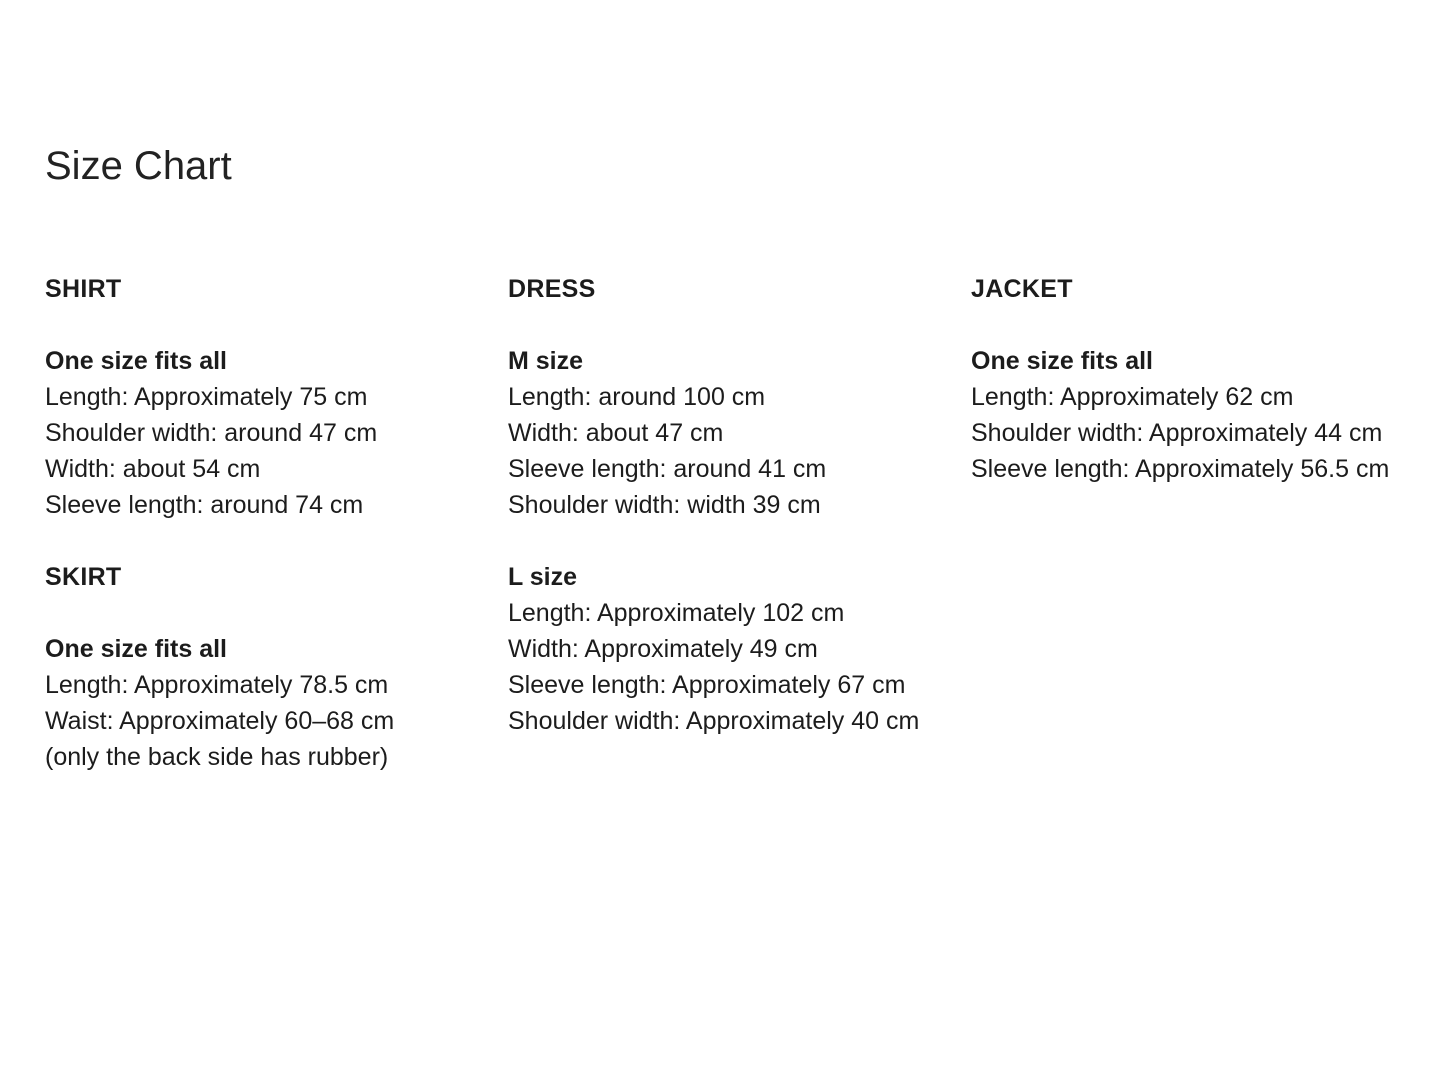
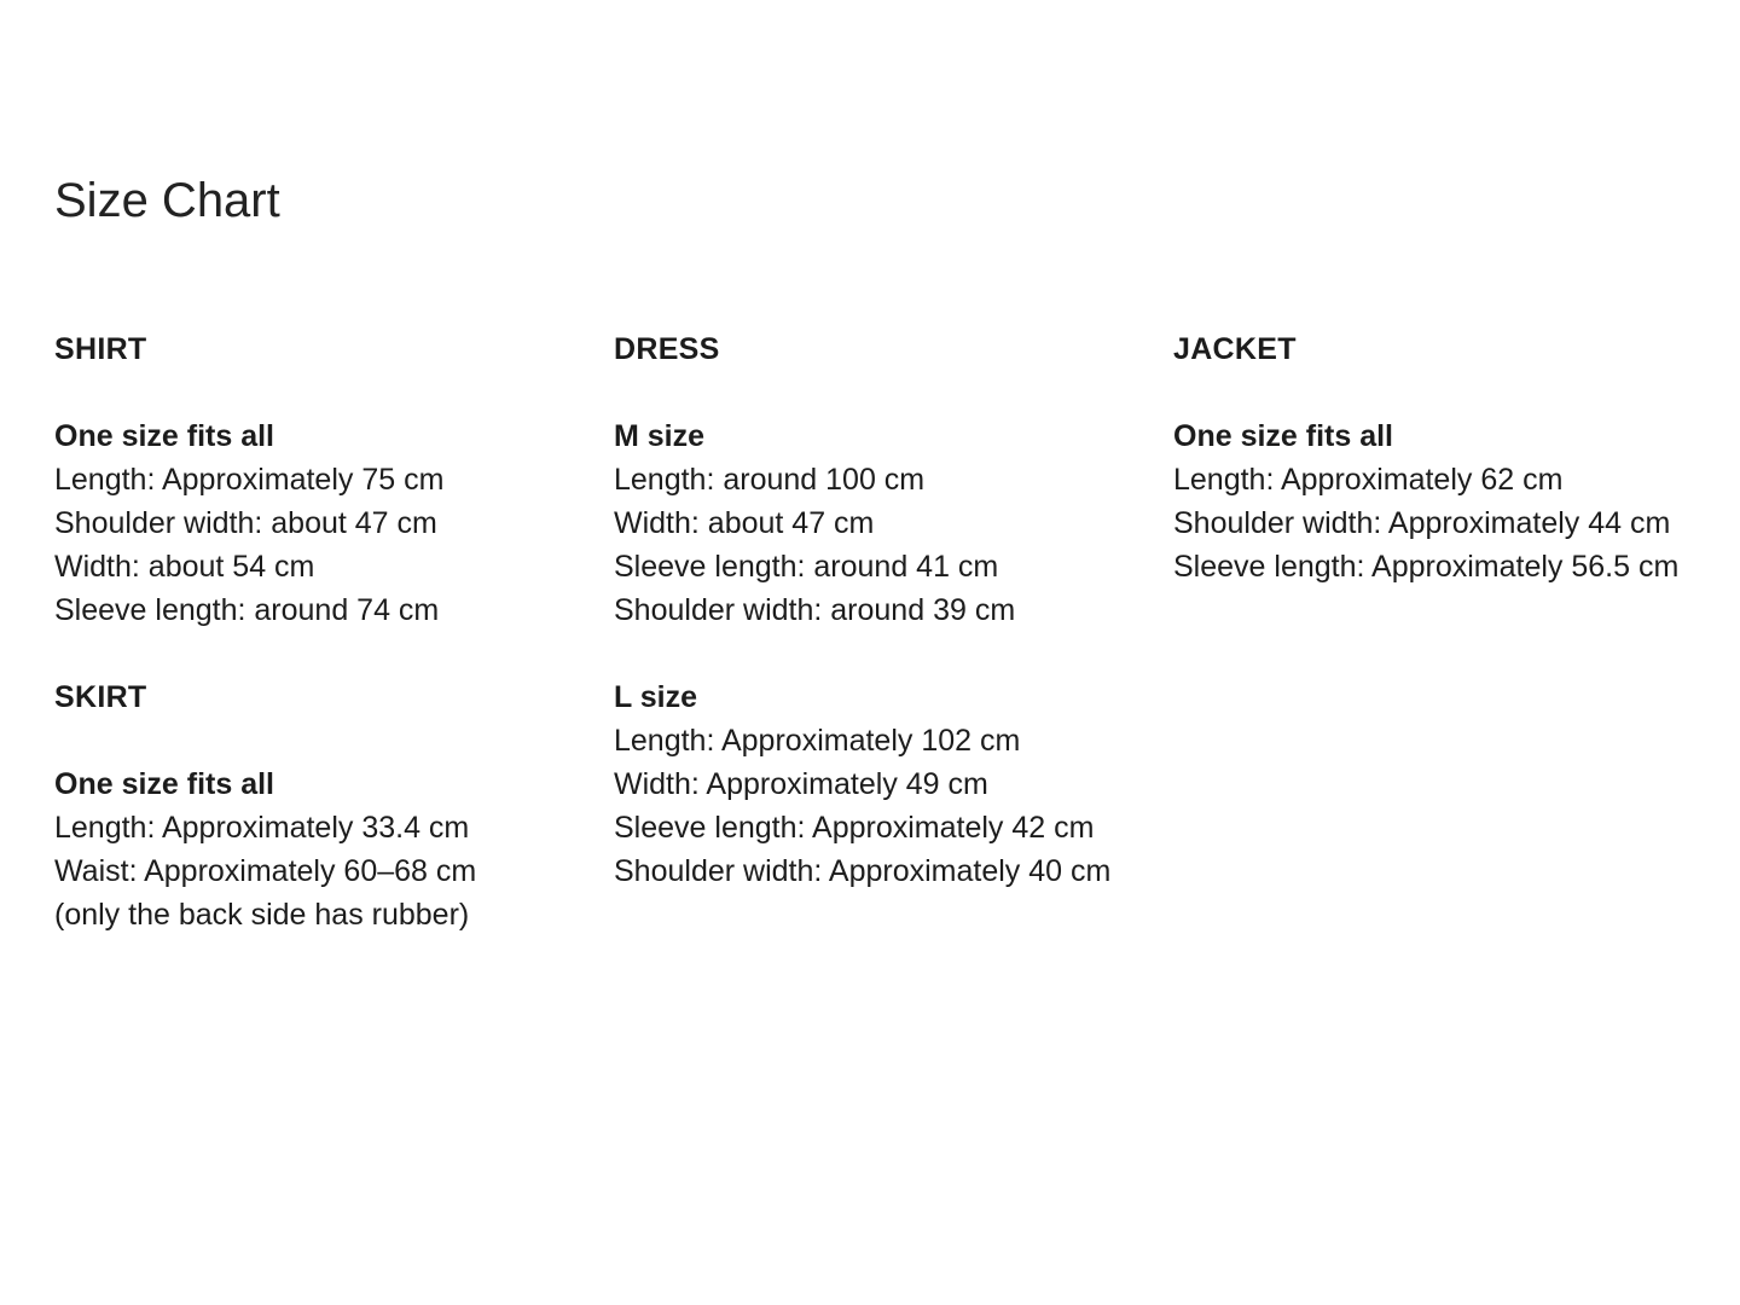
  Size Chart
  SHIRT
  One size fits all
  Length: Approximately 75 cm
- Shoulder width: around 47 cm
+ Shoulder width: about 47 cm
  Width: about 54 cm
  Sleeve length: around 74 cm
  SKIRT
  One size fits all
- Length: Approximately 78.5 cm
+ Length: Approximately 33.4 cm
  Waist: Approximately 60–68 cm
  (only the back side has rubber)
  DRESS
  M size
  Length: around 100 cm
  Width: about 47 cm
  Sleeve length: around 41 cm
- Shoulder width: width 39 cm
+ Shoulder width: around 39 cm
  L size
  Length: Approximately 102 cm
  Width: Approximately 49 cm
- Sleeve length: Approximately 67 cm
+ Sleeve length: Approximately 42 cm
  Shoulder width: Approximately 40 cm
  JACKET
  One size fits all
  Length: Approximately 62 cm
  Shoulder width: Approximately 44 cm
  Sleeve length: Approximately 56.5 cm
